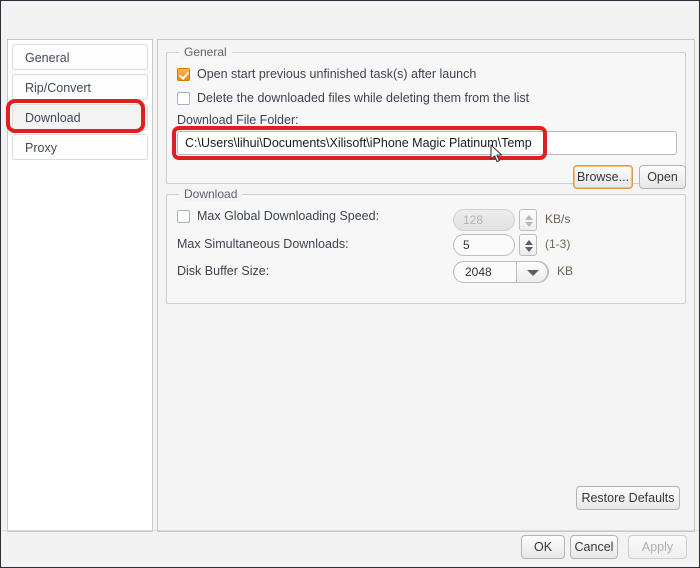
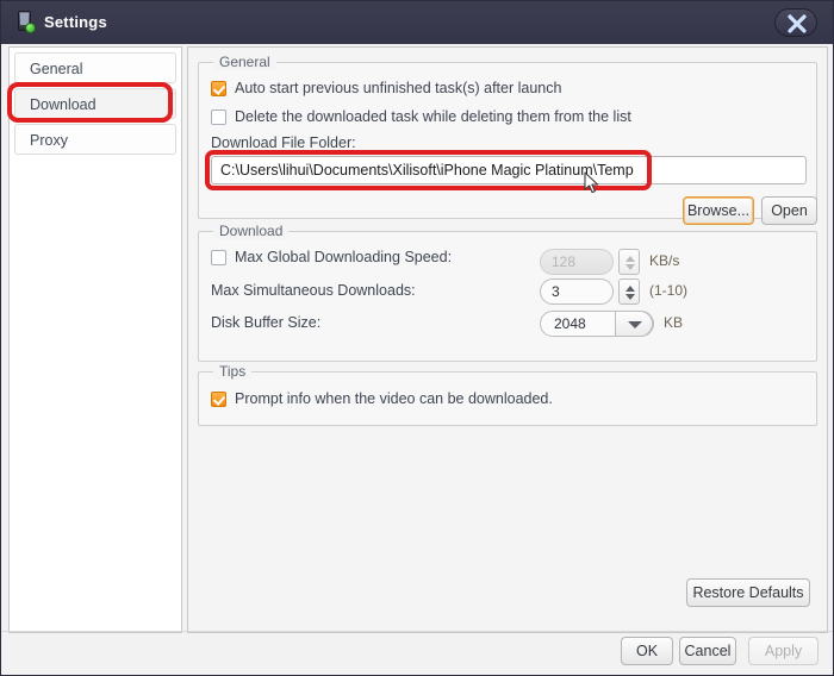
+ Settings
  General
- Rip/Convert
  Download
  Proxy
  General
- Open start previous unfinished task(s) after launch
+ Auto start previous unfinished task(s) after launch
- Delete the downloaded files while deleting them from the list
+ Delete the downloaded task while deleting them from the list
  Download File Folder:
  C:\Users\lihui\Documents\Xilisoft\iPhone Magic Platinum\Temp
  Browse...
  Open
  Download
  Max Global Downloading Speed:
  128
  KB/s
  Max Simultaneous Downloads:
- 5
+ 3
- (1-3)
+ (1-10)
  Disk Buffer Size:
  2048
  KB
+ Tips
+ Prompt info when the video can be downloaded.
  Restore Defaults
  OK
  Cancel
  Apply
